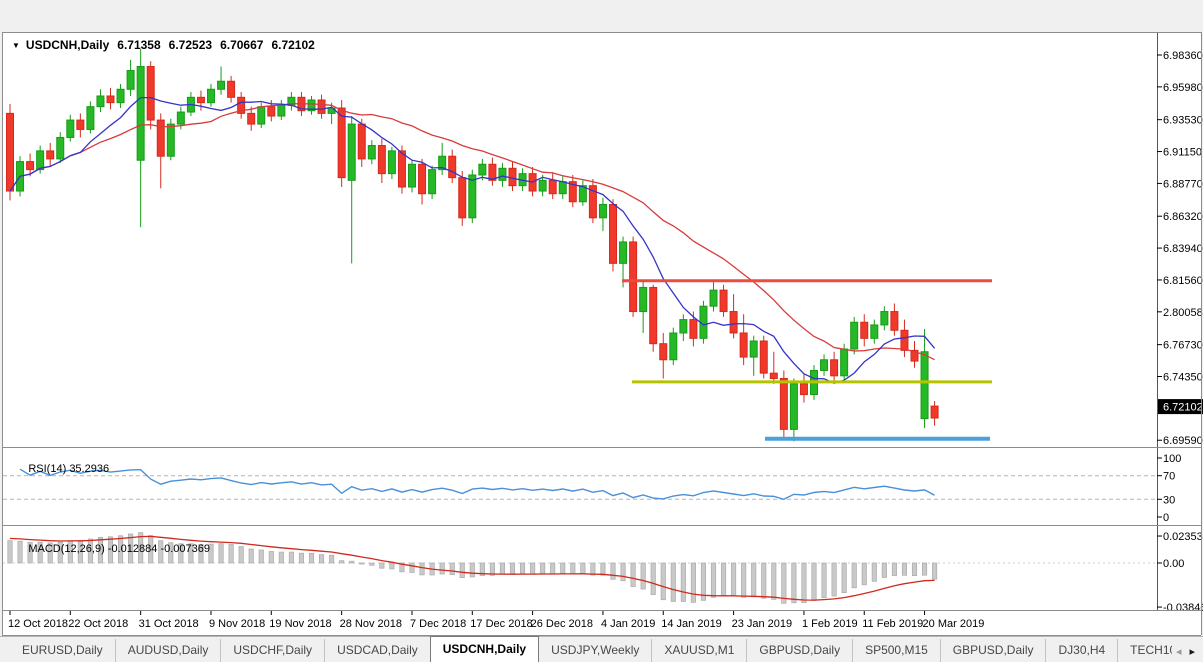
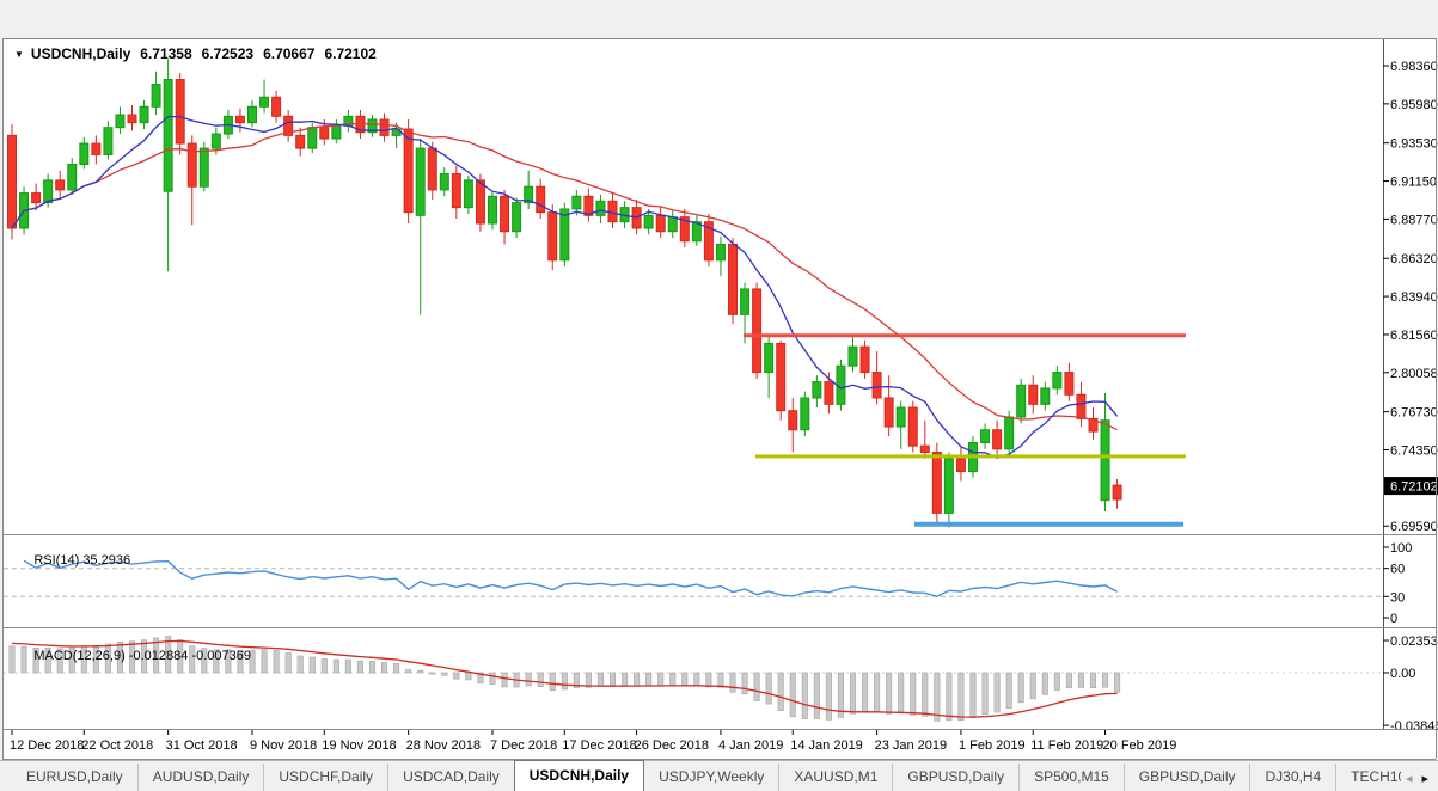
  6.98360
  6.95980
  6.93530
  6.91150
  6.88770
  6.86320
  6.83940
  6.81560
  2.80058
  6.76730
  6.74350
  6.69590
  100
- 70
+ 60
  30
  0
  0.02353
  0.00
  -0.0384
  6.72102
- 12 Oct 2018
+ 12 Dec 2018
  22 Oct 2018
  31 Oct 2018
  9 Nov 2018
  19 Nov 2018
  28 Nov 2018
  7 Dec 2018
  17 Dec 2018
  26 Dec 2018
  4 Jan 2019
  14 Jan 2019
  23 Jan 2019
  1 Feb 2019
  11 Feb 2019
- 20 Mar 2019
+ 20 Feb 2019
  ▼
  USDCNH,Daily
  6.71358
  6.72523
  6.70667
  6.72102
  RSI(14) 35.2936
  MACD(12,26,9) -0.012884 -0.007369
  EURUSD,Daily
  AUDUSD,Daily
  USDCHF,Daily
  USDCAD,Daily
  USDCNH,Daily
  USDJPY,Weekly
  XAUUSD,M1
  GBPUSD,Daily
  SP500,M15
  GBPUSD,Daily
  DJ30,H4
  ◂
  ▸
